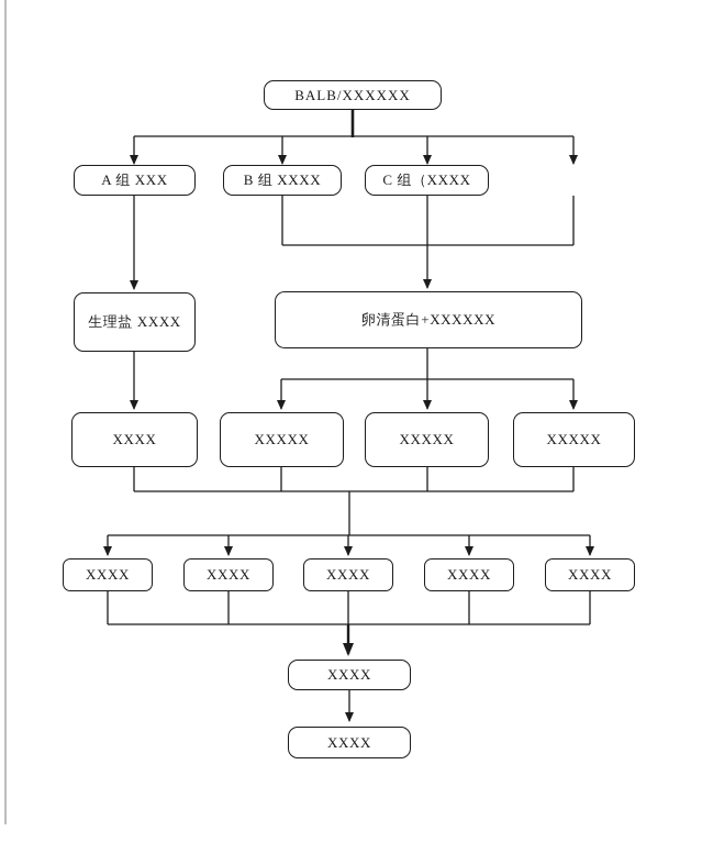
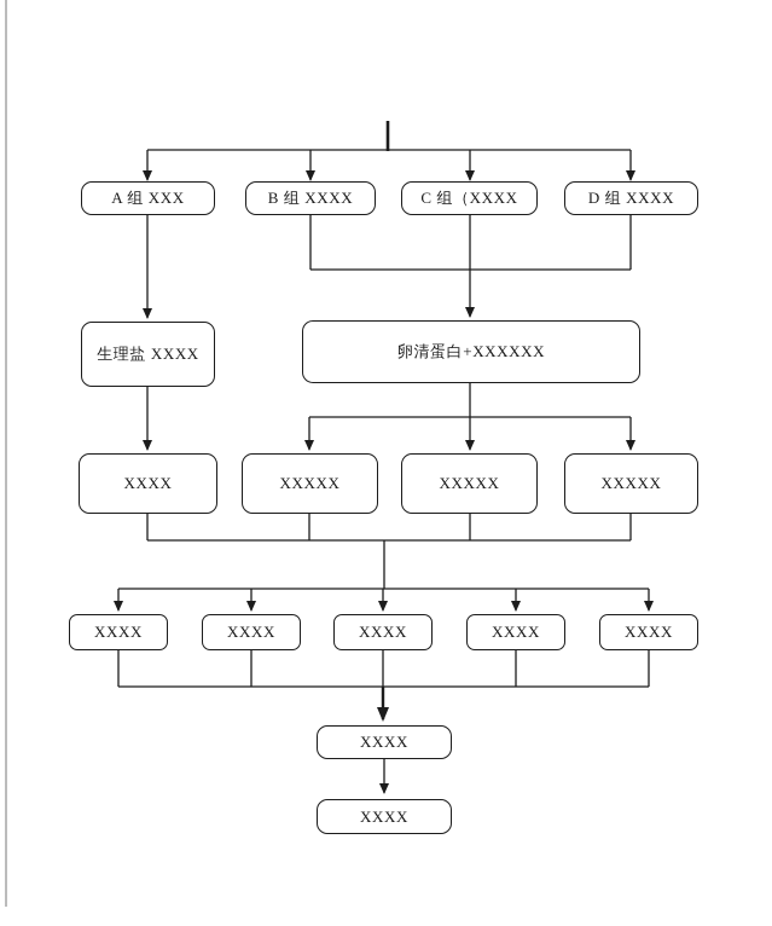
- BALB/XXXXXX
  A 组 XXX
  B 组 XXXX
  C 组（XXXX
+ D 组 XXXX
  生理盐 XXXX
  卵清蛋白+XXXXXX
  XXXX
  XXXXX
  XXXXX
  XXXXX
  XXXX
  XXXX
  XXXX
  XXXX
  XXXX
  XXXX
  XXXX
